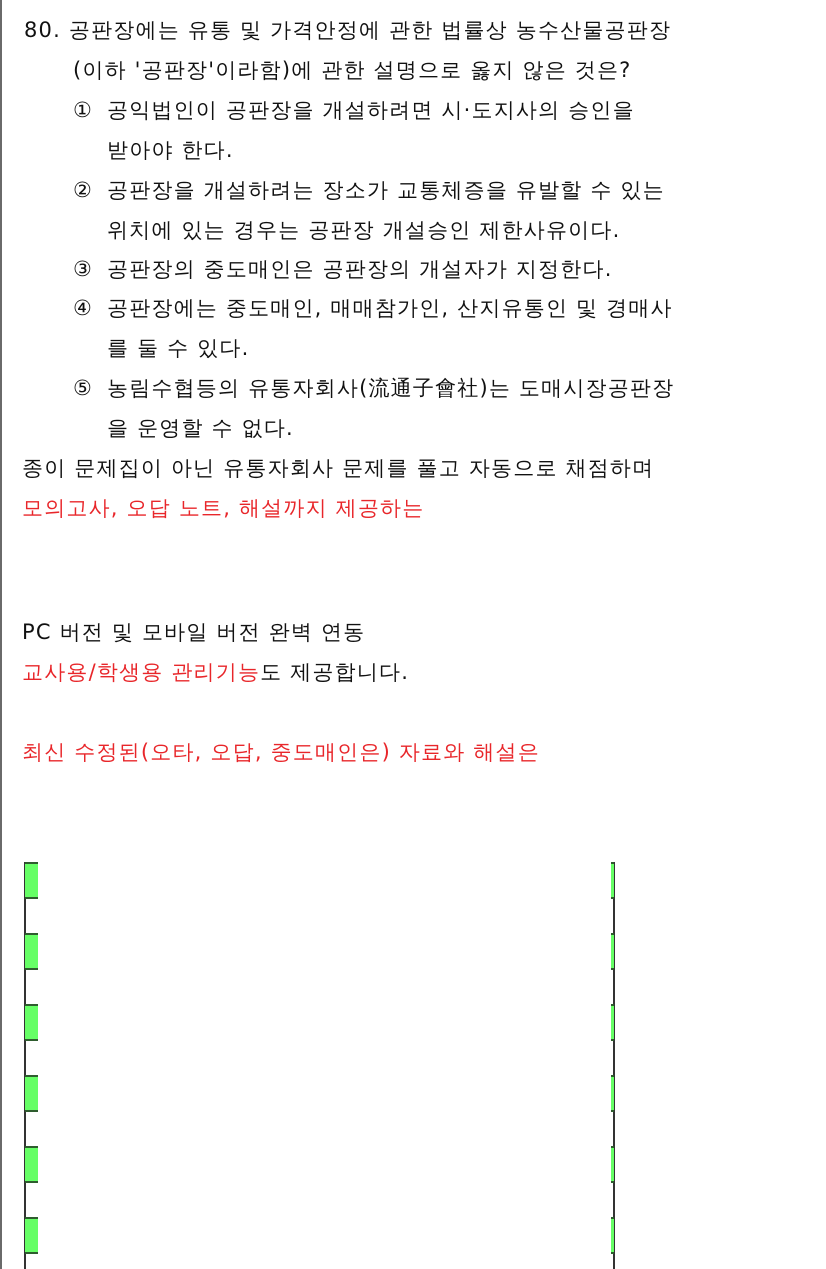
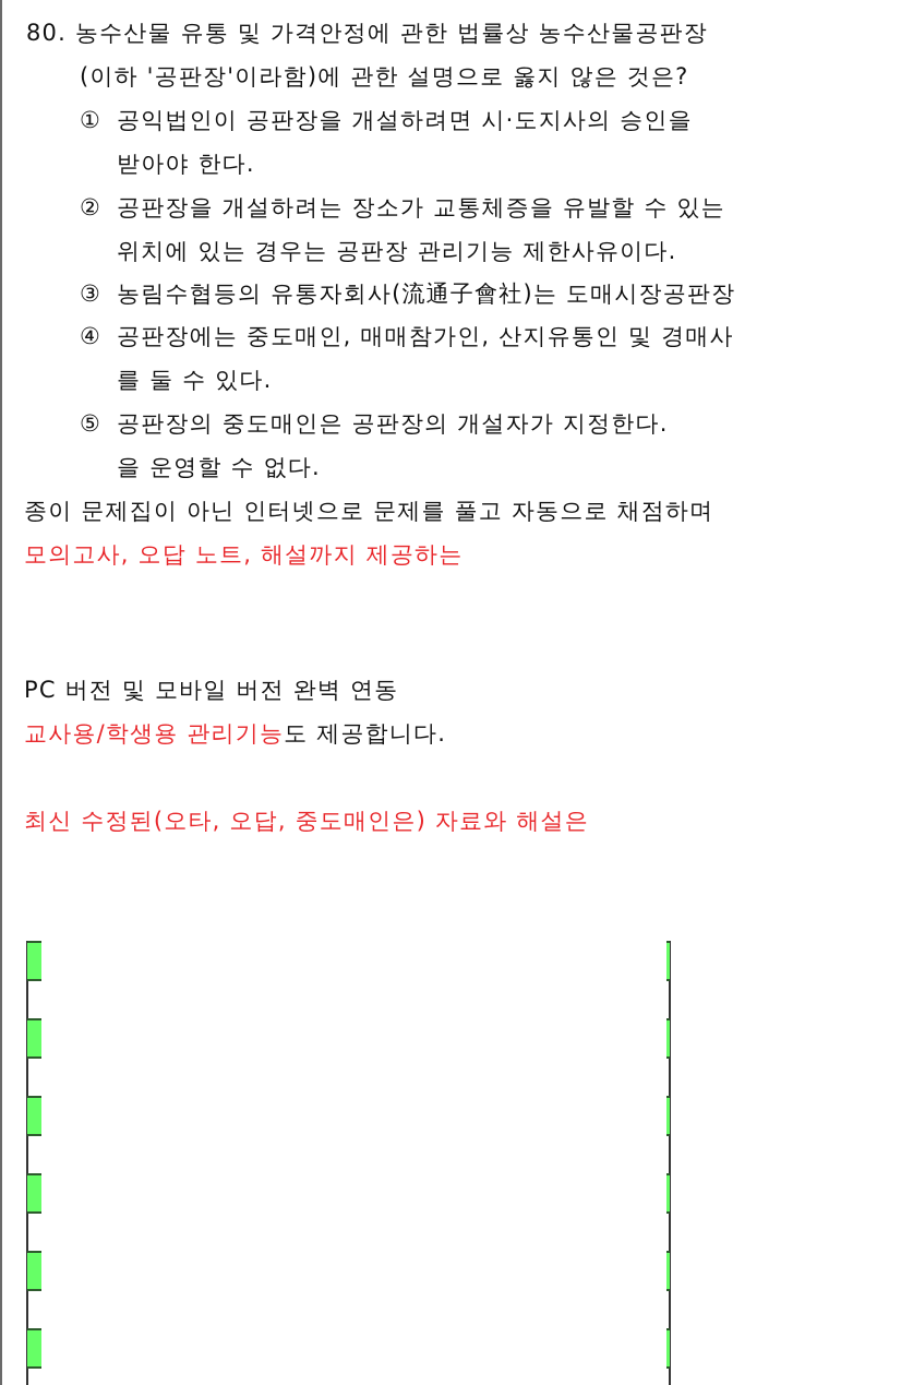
- 80. 공판장에는 유통 및 가격안정에 관한 법률상 농수산물공판장
+ 80. 농수산물 유통 및 가격안정에 관한 법률상 농수산물공판장
  (이하 '공판장'이라함)에 관한 설명으로 옳지 않은 것은?
  ① 공익법인이 공판장을 개설하려면 시·도지사의 승인을
  받아야 한다.
  ② 공판장을 개설하려는 장소가 교통체증을 유발할 수 있는
- 위치에 있는 경우는 공판장 개설승인 제한사유이다.
+ 위치에 있는 경우는 공판장 관리기능 제한사유이다.
- ③ 공판장의 중도매인은 공판장의 개설자가 지정한다.
+ ③ 농림수협등의 유통자회사(流通子會社)는 도매시장공판장
  ④ 공판장에는 중도매인, 매매참가인, 산지유통인 및 경매사
  를 둘 수 있다.
- ⑤ 농림수협등의 유통자회사(流通子會社)는 도매시장공판장
+ ⑤ 공판장의 중도매인은 공판장의 개설자가 지정한다.
  을 운영할 수 없다.
- 종이 문제집이 아닌 유통자회사 문제를 풀고 자동으로 채점하며
+ 종이 문제집이 아닌 인터넷으로 문제를 풀고 자동으로 채점하며
  모의고사, 오답 노트, 해설까지 제공하는
  PC 버전 및 모바일 버전 완벽 연동
  교사용/학생용 관리기능도 제공합니다.
  최신 수정된(오타, 오답, 중도매인은) 자료와 해설은
